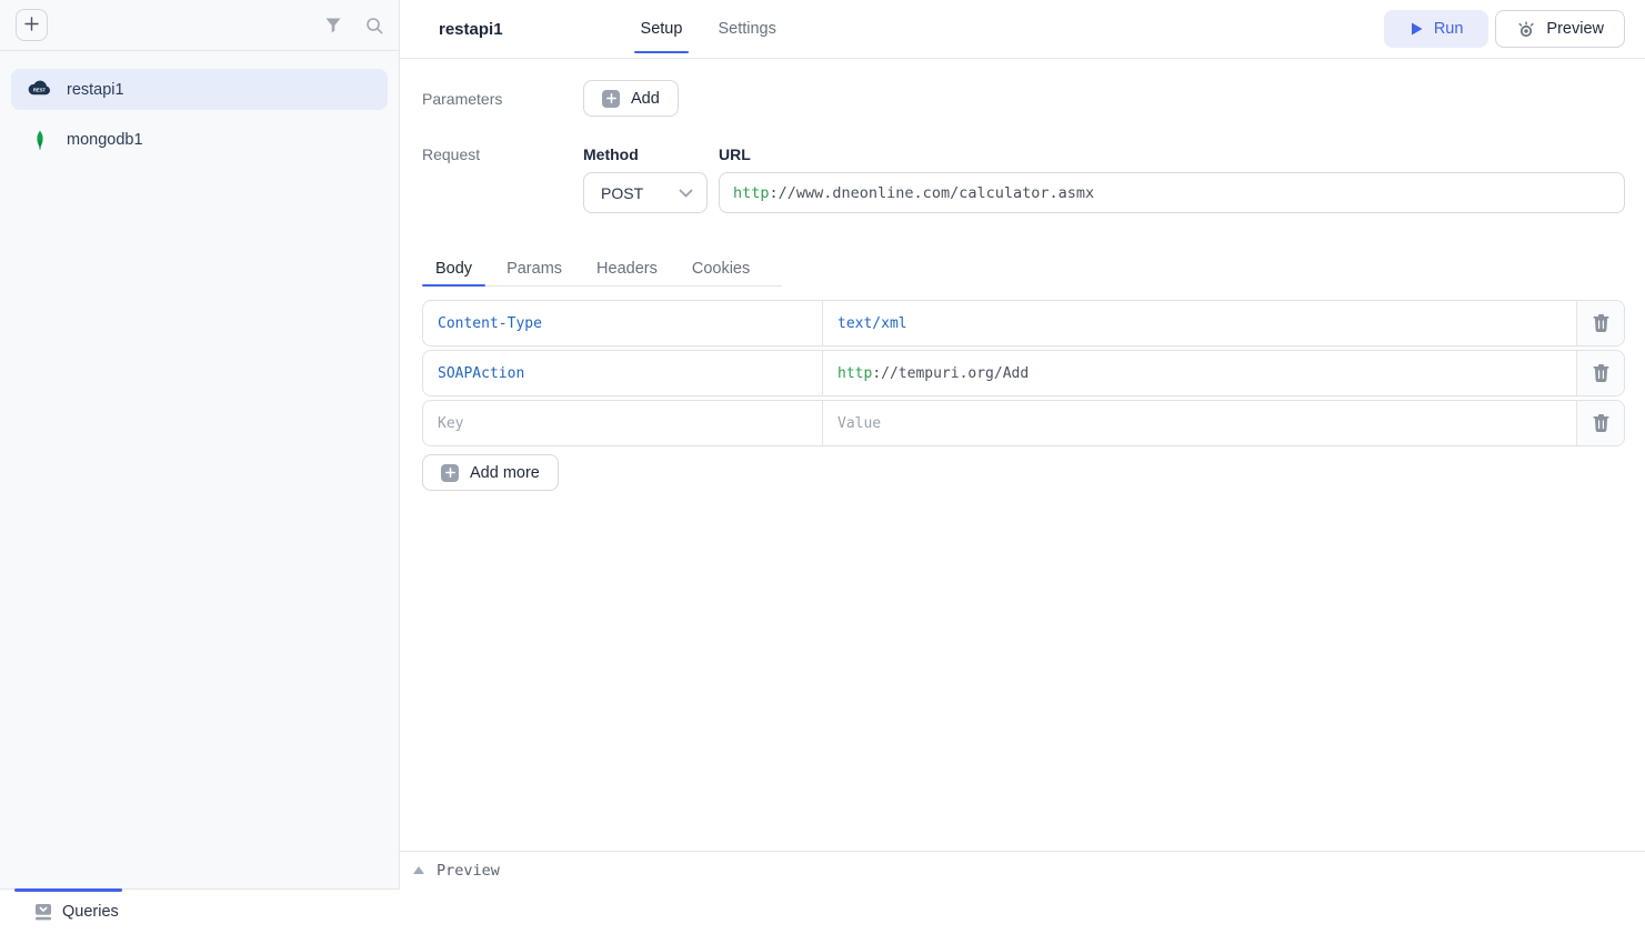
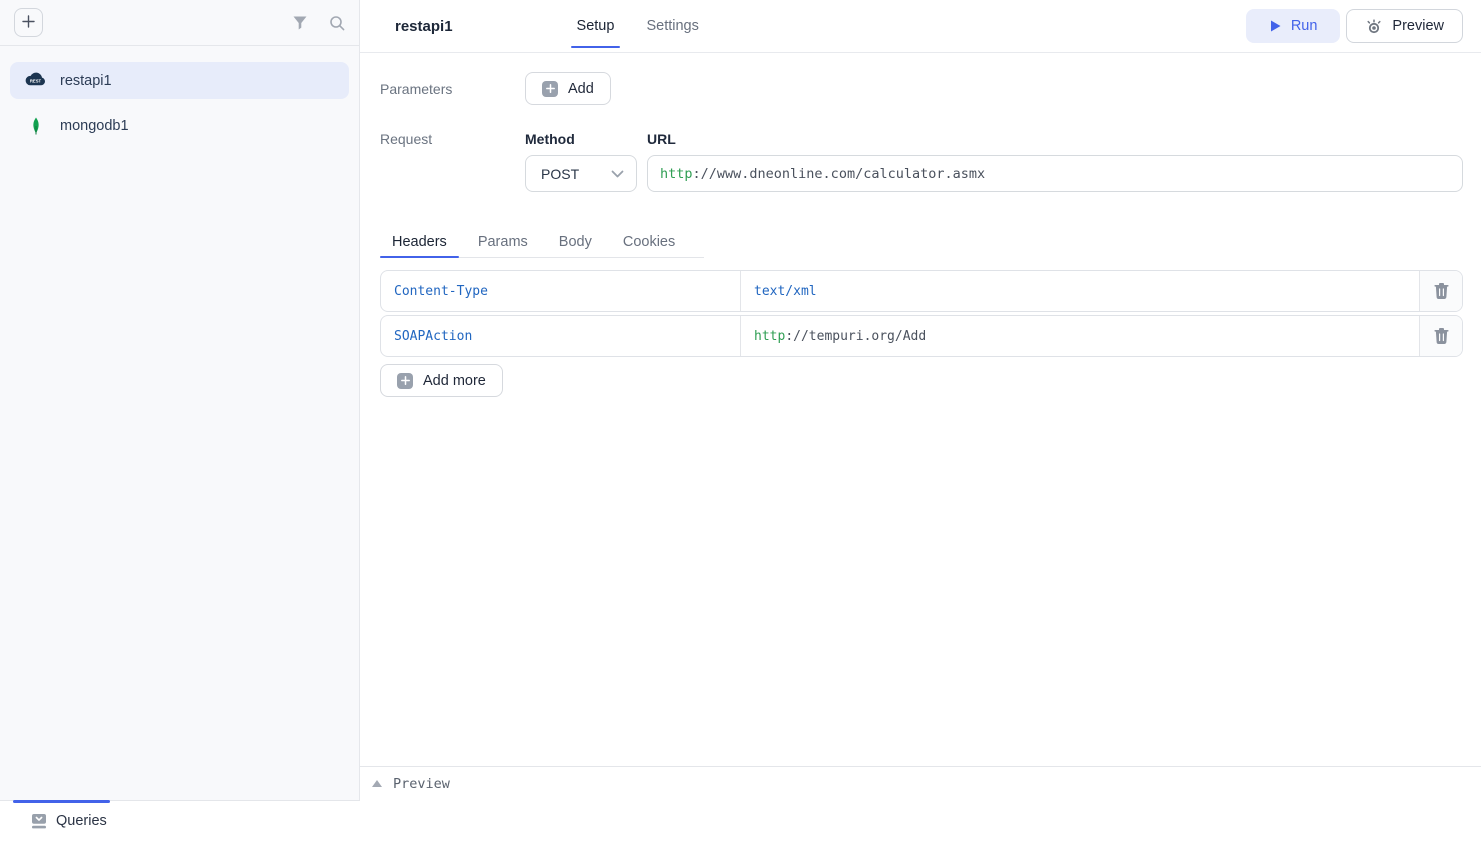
  restapi1
  mongodb1
  restapi1
  Setup
  Settings
  Run
  Preview
  Parameters
  Add
  Request
  Method
  POST
  URL
  http
  ://www.dneonline.com/calculator.asmx
- Body
+ Headers
  Params
- Headers
+ Body
  Cookies
  Content-Type
  text/xml
  SOAPAction
  http
  ://tempuri.org/Add
- Key
- Value
  Add more
  Preview
  Queries
